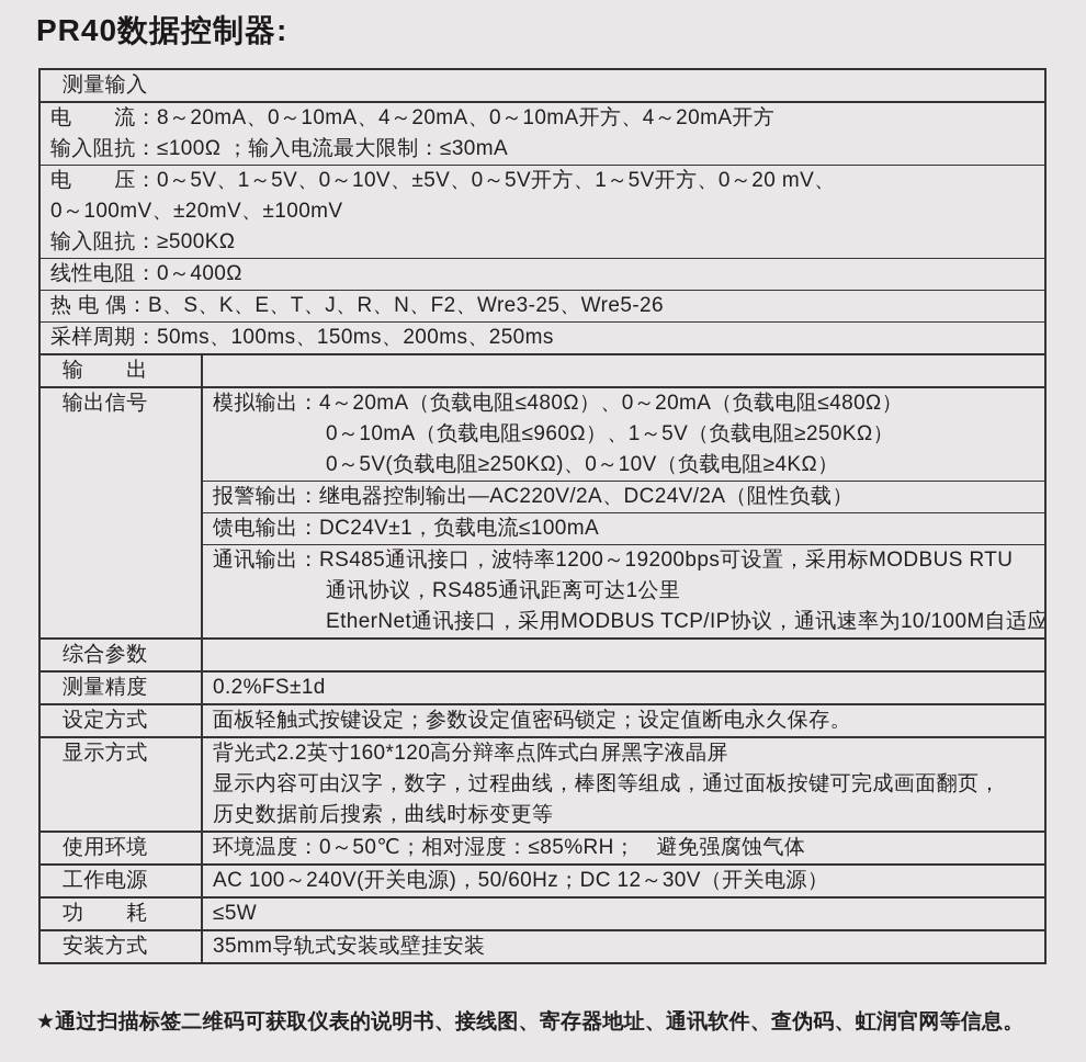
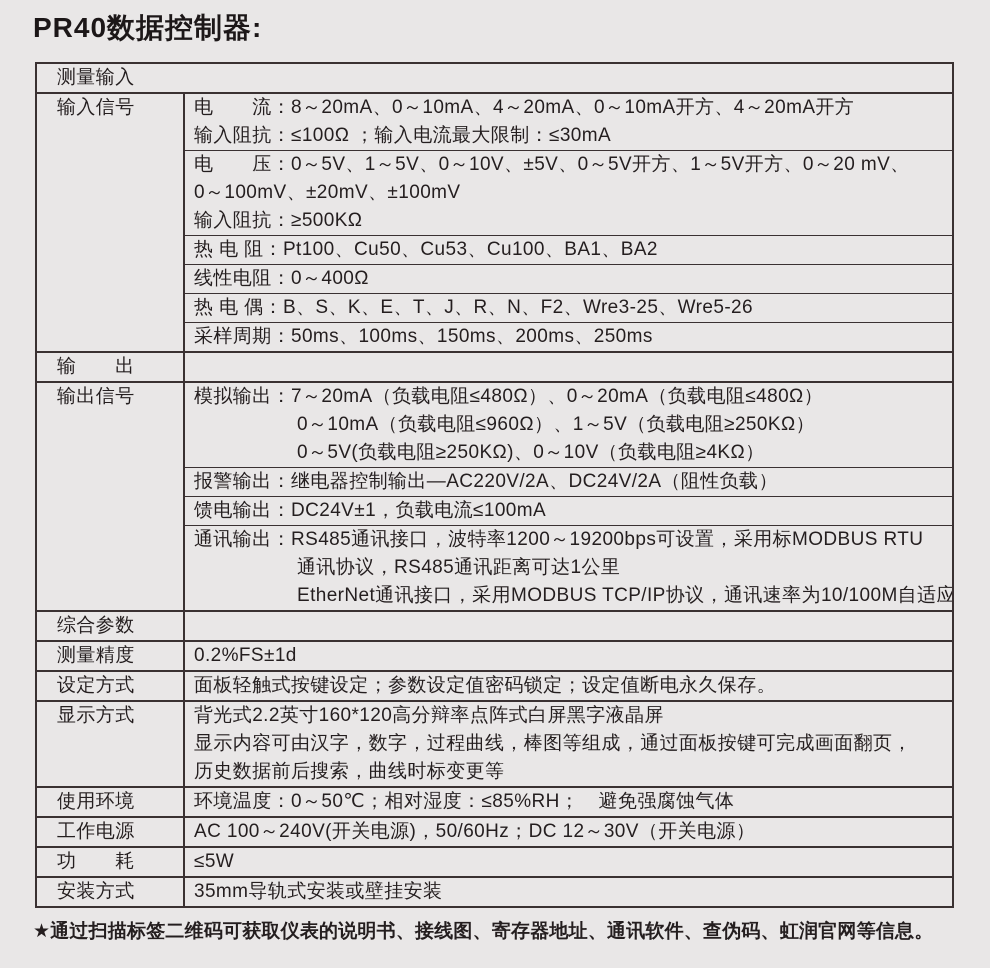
  PR40数据控制器:
  测量输入
+ 输入信号
  电 流：8～20mA、0～10mA、4～20mA、0～10mA开方、4～20mA开方
  输入阻抗：≤100Ω ；输入电流最大限制：≤30mA
  电 压：0～5V、1～5V、0～10V、±5V、0～5V开方、1～5V开方、0～20 mV、
  0～100mV、±20mV、±100mV
  输入阻抗：≥500KΩ
+ 热 电 阻：Pt100、Cu50、Cu53、Cu100、BA1、BA2
  线性电阻：0～400Ω
  热 电 偶：B、S、K、E、T、J、R、N、F2、Wre3-25、Wre5-26
  采样周期：50ms、100ms、150ms、200ms、250ms
  输 出
  输出信号
- 模拟输出：4～20mA（负载电阻≤480Ω）、0～20mA（负载电阻≤480Ω）
+ 模拟输出：7～20mA（负载电阻≤480Ω）、0～20mA（负载电阻≤480Ω）
  0～10mA（负载电阻≤960Ω）、1～5V（负载电阻≥250KΩ）
  0～5V(负载电阻≥250KΩ)、0～10V（负载电阻≥4KΩ）
  报警输出：继电器控制输出—AC220V/2A、DC24V/2A（阻性负载）
  馈电输出：DC24V±1，负载电流≤100mA
  通讯输出：RS485通讯接口，波特率1200～19200bps可设置，采用标MODBUS RTU
  通讯协议，RS485通讯距离可达1公里
  EtherNet通讯接口，采用MODBUS TCP/IP协议，通讯速率为10/100M自适应
  综合参数
  测量精度
  0.2%FS±1d
  设定方式
  面板轻触式按键设定；参数设定值密码锁定；设定值断电永久保存。
  显示方式
  背光式2.2英寸160*120高分辩率点阵式白屏黑字液晶屏
  显示内容可由汉字，数字，过程曲线，棒图等组成，通过面板按键可完成画面翻页，
  历史数据前后搜索，曲线时标变更等
  使用环境
  环境温度：0～50℃；相对湿度：≤85%RH； 避免强腐蚀气体
  工作电源
  AC 100～240V(开关电源)，50/60Hz；DC 12～30V（开关电源）
  功 耗
  ≤5W
  安装方式
  35mm导轨式安装或壁挂安装
  ★通过扫描标签二维码可获取仪表的说明书、接线图、寄存器地址、通讯软件、查伪码、虹润官网等信息。
